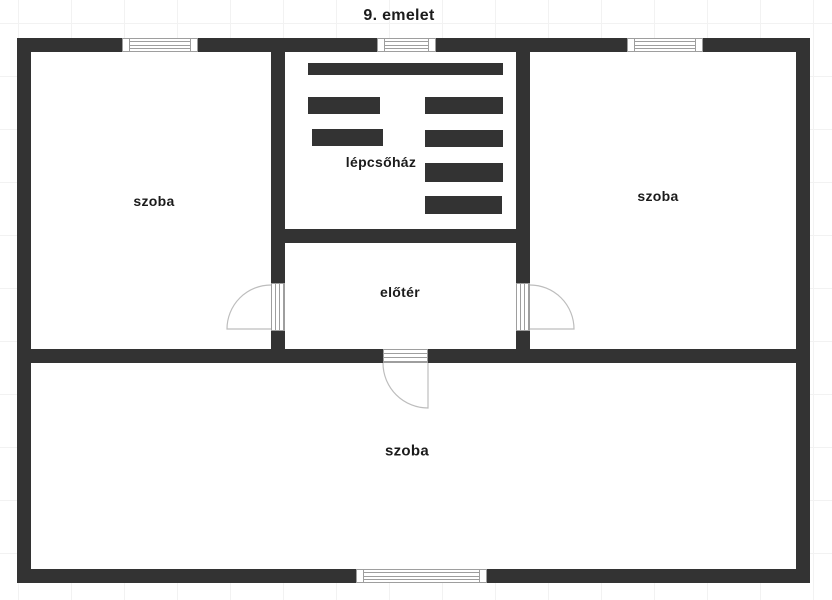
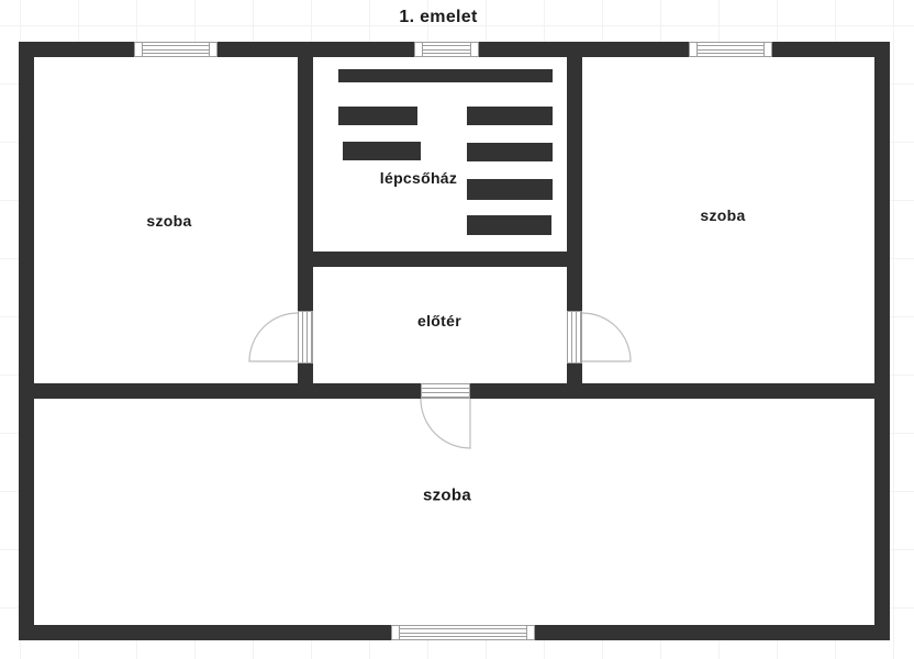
- 9. emelet
+ 1. emelet
  szoba
  lépcsőház
  szoba
  előtér
  szoba
